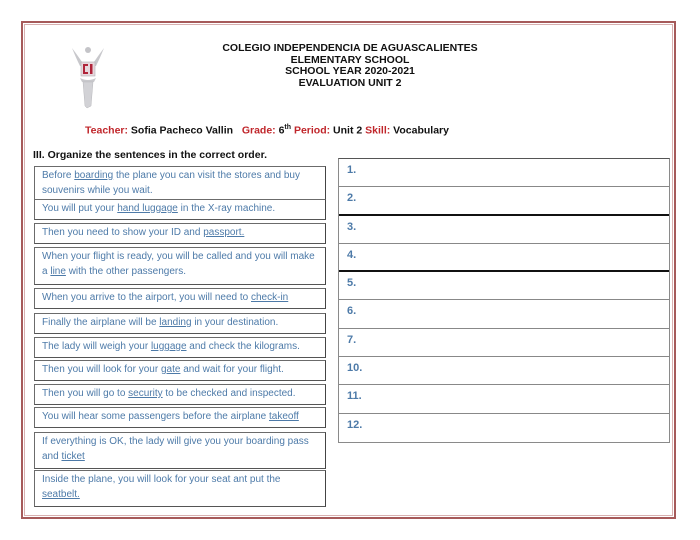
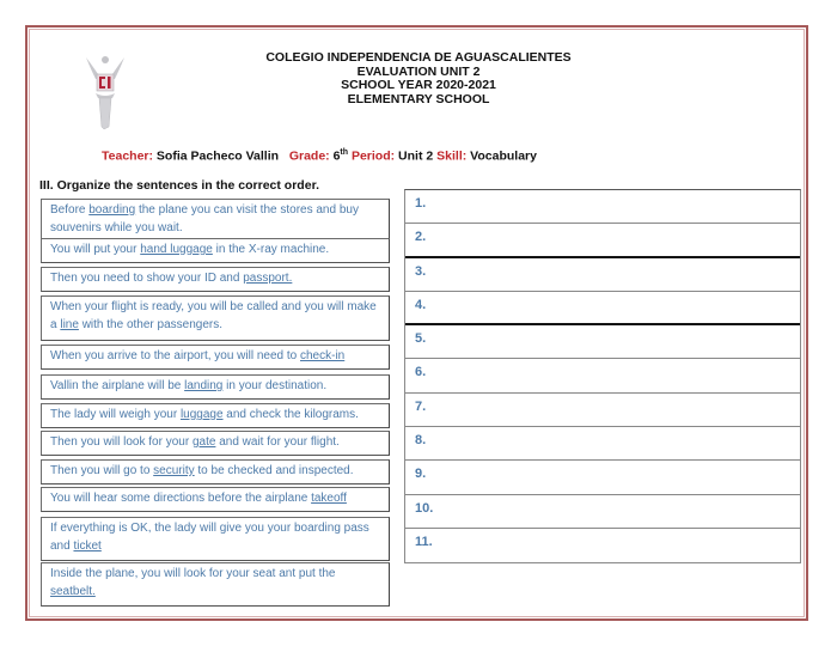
  COLEGIO INDEPENDENCIA DE AGUASCALIENTES
- ELEMENTARY SCHOOL
+ EVALUATION UNIT 2
  SCHOOL YEAR 2020-2021
- EVALUATION UNIT 2
+ ELEMENTARY SCHOOL
  Teacher: Sofia Pacheco Vallin Grade: 6 Period: Unit 2 Skill: Vocabulary
  III. Organize the sentences in the correct order.
  Before boarding the plane you can visit the stores and buy souvenirs while you wait.
  You will put your hand luggage in the X-ray machine.
  Then you need to show your ID and passport.
  When your flight is ready, you will be called and you will make a line with the other passengers.
  When you arrive to the airport, you will need to check-in
- Finally the airplane will be landing in your destination.
+ Vallin the airplane will be landing in your destination.
  The lady will weigh your luggage and check the kilograms.
  Then you will look for your gate and wait for your flight.
  Then you will go to security to be checked and inspected.
- You will hear some passengers before the airplane takeoff
+ You will hear some directions before the airplane takeoff
  If everything is OK, the lady will give you your boarding pass and ticket
  Inside the plane, you will look for your seat ant put the seatbelt.
  1.
  2.
  3.
  4.
  5.
  6.
  7.
+ 8.
+ 9.
  10.
  11.
- 12.
